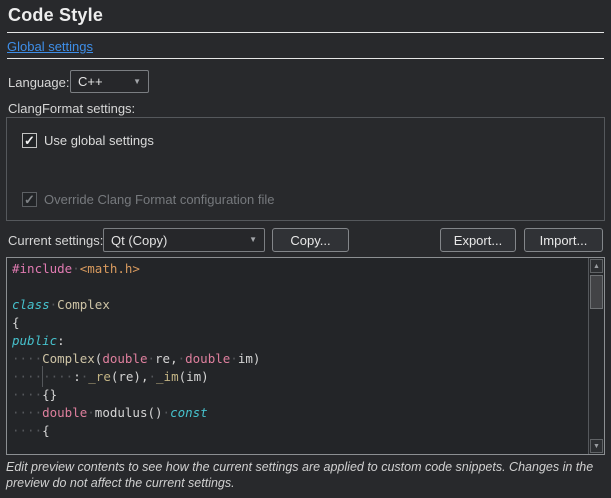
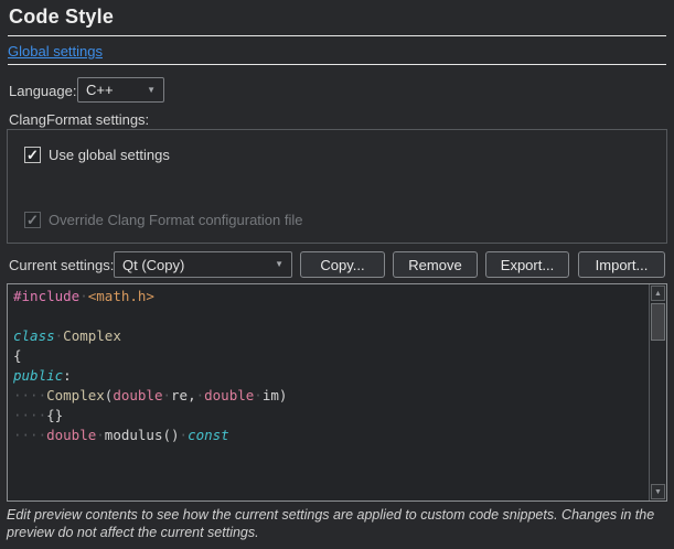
  Code Style
  Global settings
  Language:
  C++
  ▼
  ClangFormat settings:
  ✓
  Use global settings
  ✓
  Override Clang Format configuration file
  Current settings:
  Qt (Copy)
  ▼
  Copy...
+ Remove
  Export...
  Import...
  #include·<math.h>
  class·Complex
  {
  public:
  ····Complex(double·re,·double·im)
- ········:·_re(re),·_im(im)
  ····{}
  ····double·modulus()·const
- ····{
  Edit preview contents to see how the current settings are applied to custom code snippets. Changes in the preview do not affect the current settings.
